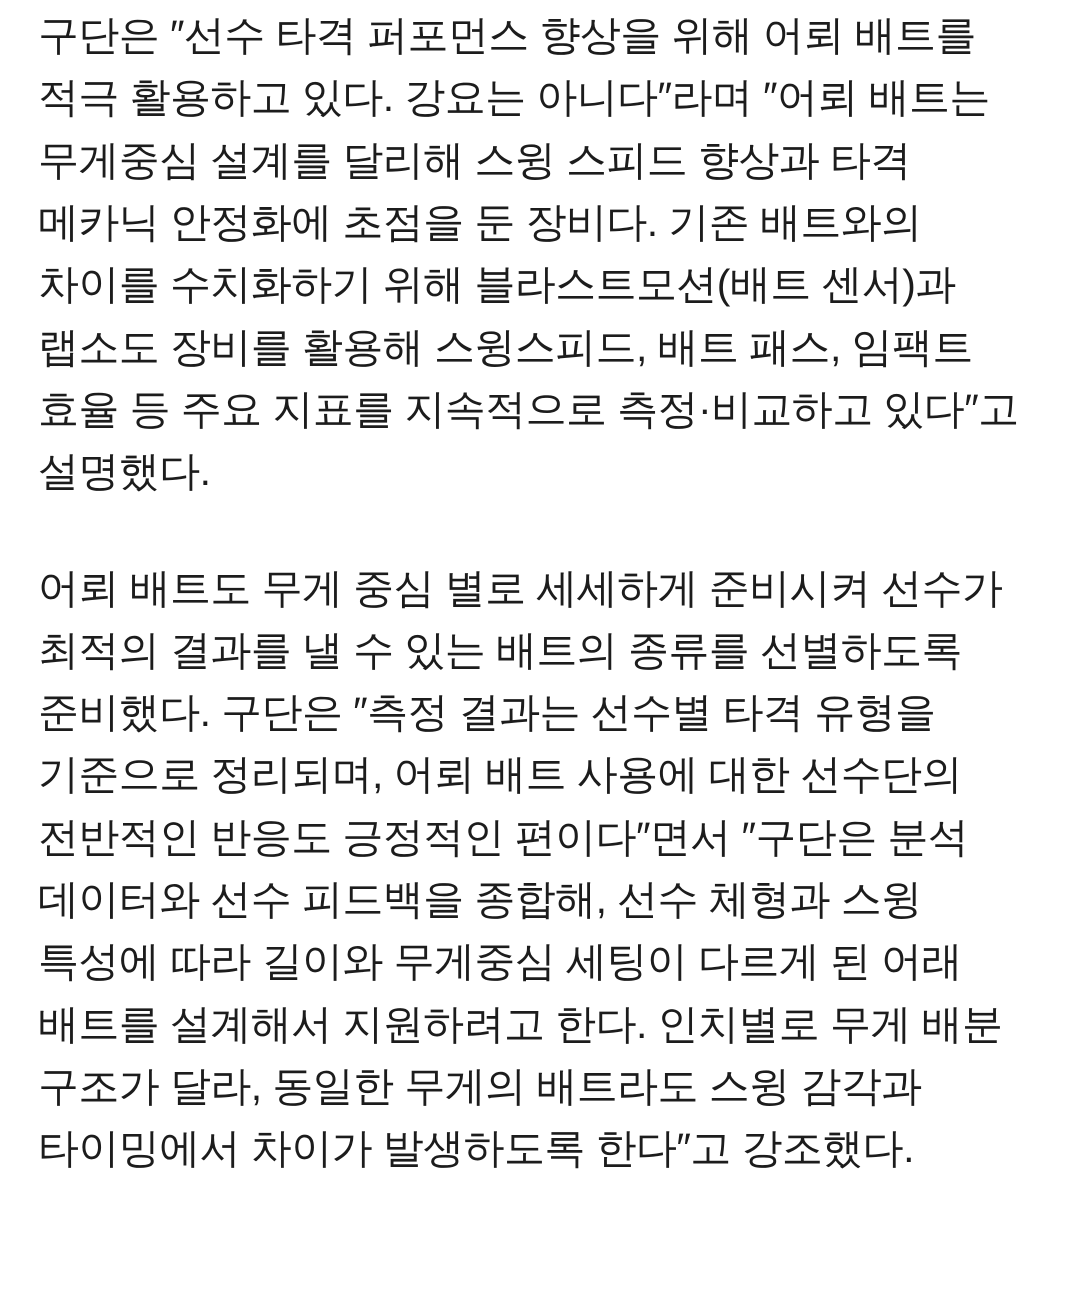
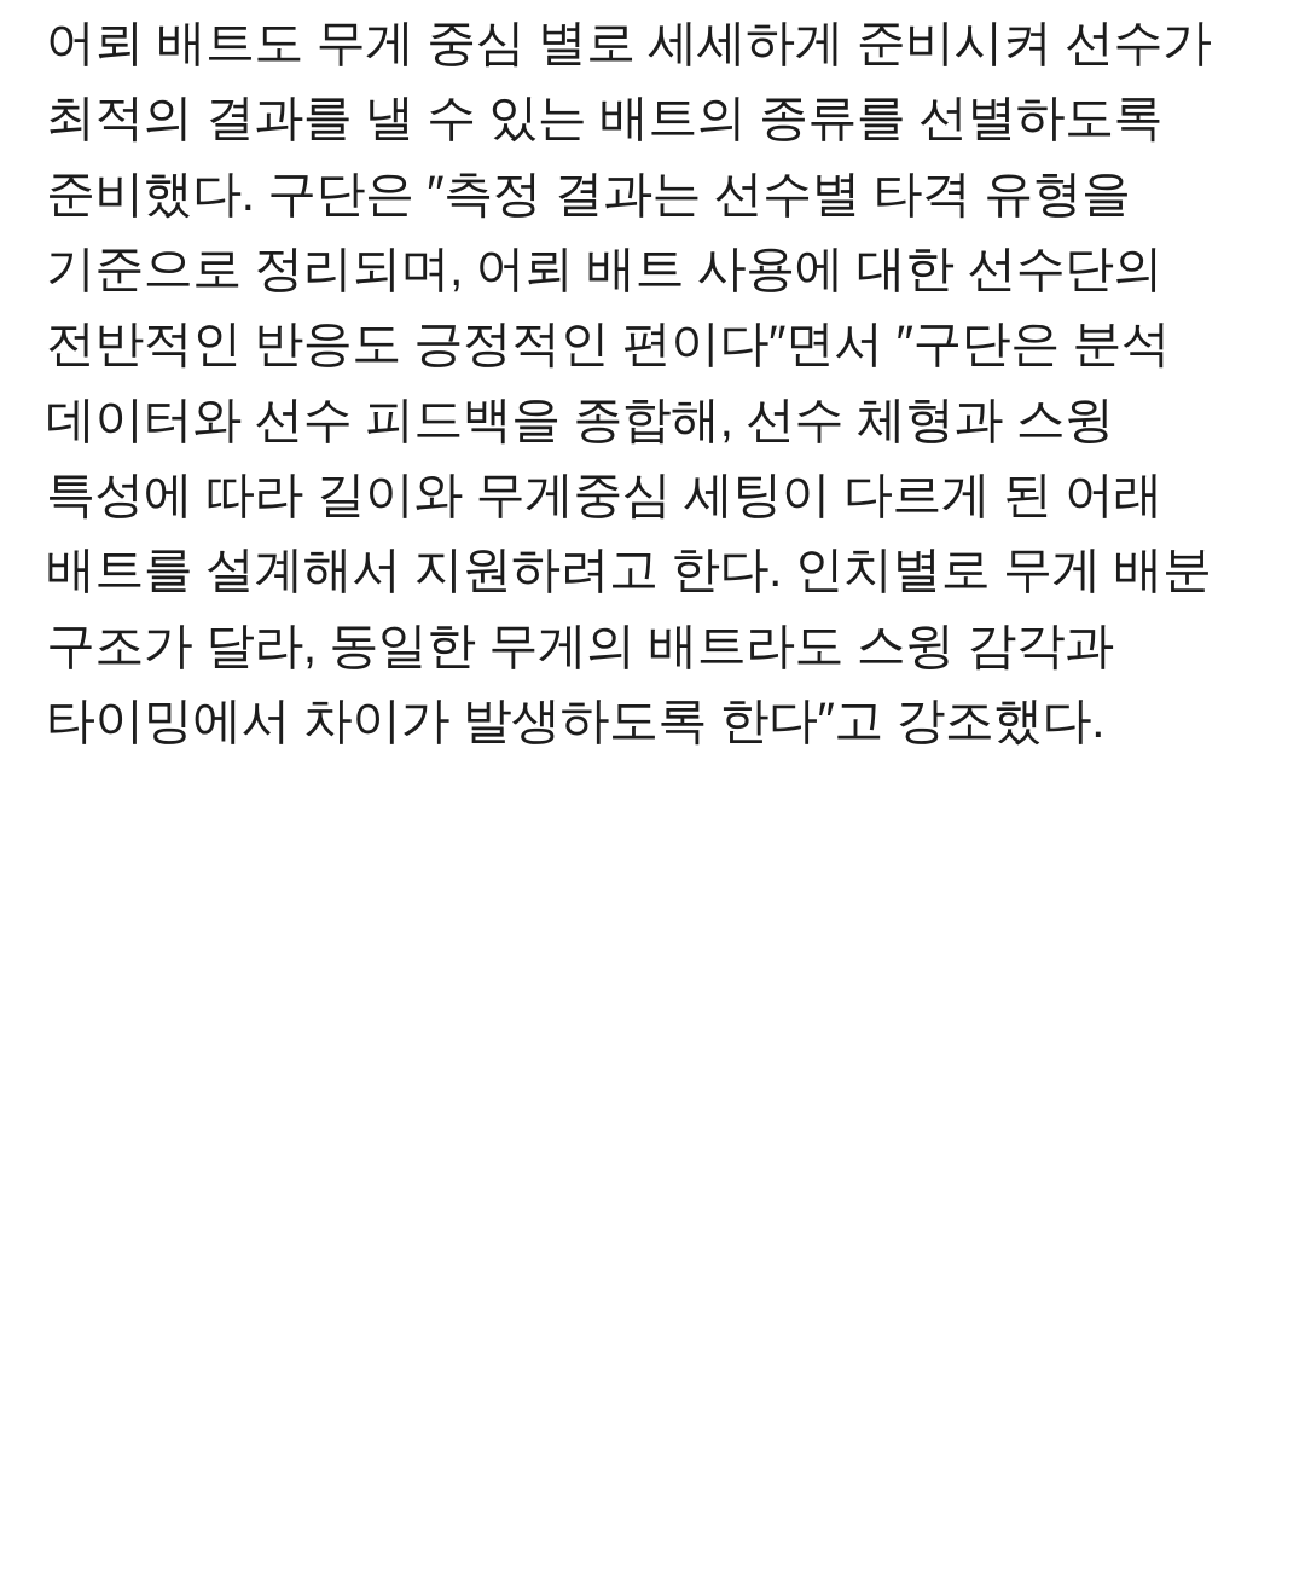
- 구단은 ″선수 타격 퍼포먼스 향상을 위해 어뢰 배트를 적극 활용하고 있다. 강요는 아니다″라며 ″어뢰 배트는 무게중심 설계를 달리해 스윙 스피드 향상과 타격 메카닉 안정화에 초점을 둔 장비다. 기존 배트와의 차이를 수치화하기 위해 블라스트모션(배트 센서)과 랩소도 장비를 활용해 스윙스피드, 배트 패스, 임팩트 효율 등 주요 지표를 지속적으로 측정·비교하고 있다″고 설명했다.
  어뢰 배트도 무게 중심 별로 세세하게 준비시켜 선수가 최적의 결과를 낼 수 있는 배트의 종류를 선별하도록 준비했다. 구단은 ″측정 결과는 선수별 타격 유형을 기준으로 정리되며, 어뢰 배트 사용에 대한 선수단의 전반적인 반응도 긍정적인 편이다″면서 ″구단은 분석 데이터와 선수 피드백을 종합해, 선수 체형과 스윙 특성에 따라 길이와 무게중심 세팅이 다르게 된 어래 배트를 설계해서 지원하려고 한다. 인치별로 무게 배분 구조가 달라, 동일한 무게의 배트라도 스윙 감각과 타이밍에서 차이가 발생하도록 한다″고 강조했다.
